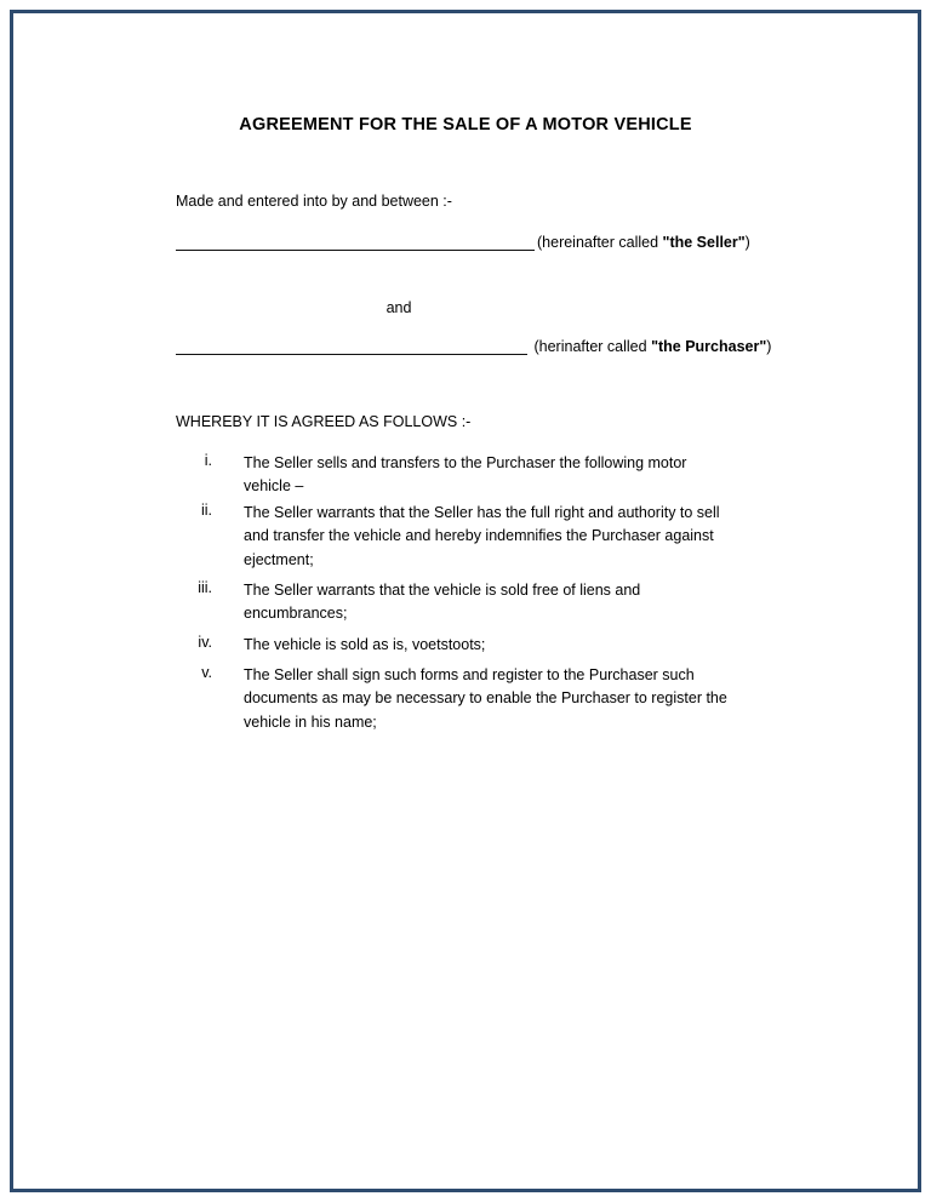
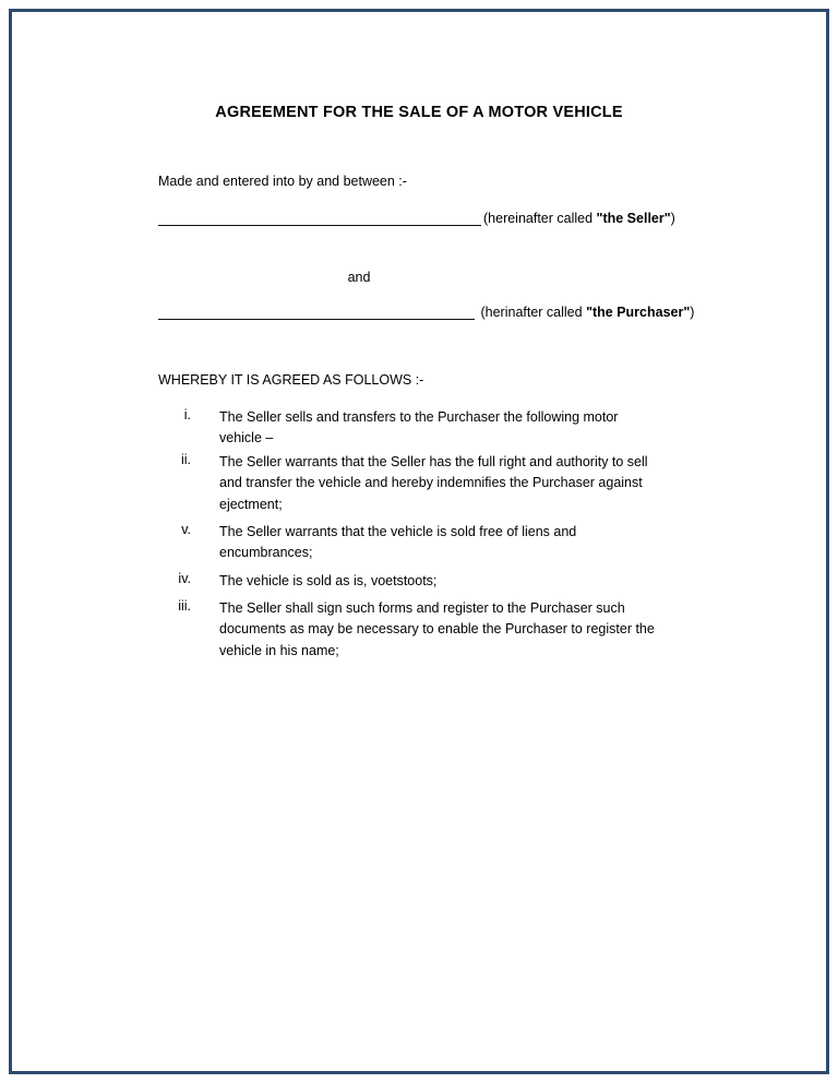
  AGREEMENT FOR THE SALE OF A MOTOR VEHICLE
  Made and entered into by and between :-
  (hereinafter called "the Seller")
  and
  (herinafter called "the Purchaser")
  WHEREBY IT IS AGREED AS FOLLOWS :-
  i.
  The Seller sells and transfers to the Purchaser the following motor vehicle –
  ii.
  The Seller warrants that the Seller has the full right and authority to sell and transfer the vehicle and hereby indemnifies the Purchaser against ejectment;
- iii.
+ v.
  The Seller warrants that the vehicle is sold free of liens and encumbrances;
  iv.
  The vehicle is sold as is, voetstoots;
- v.
+ iii.
  The Seller shall sign such forms and register to the Purchaser such documents as may be necessary to enable the Purchaser to register the vehicle in his name;
